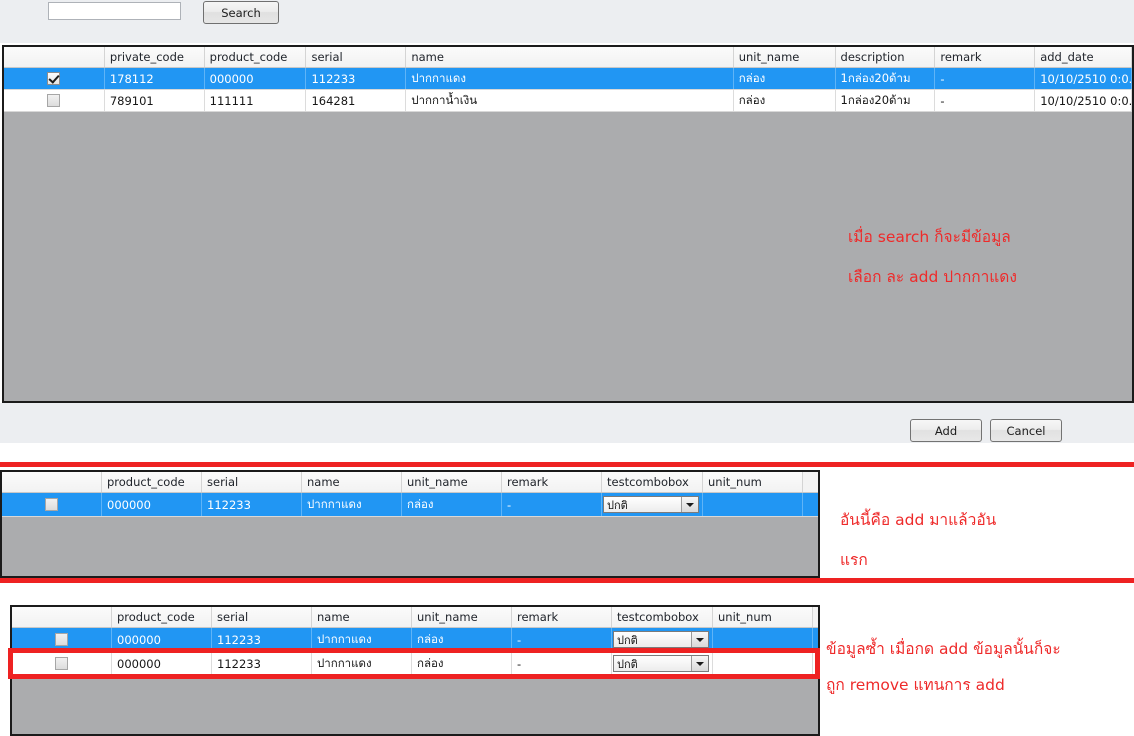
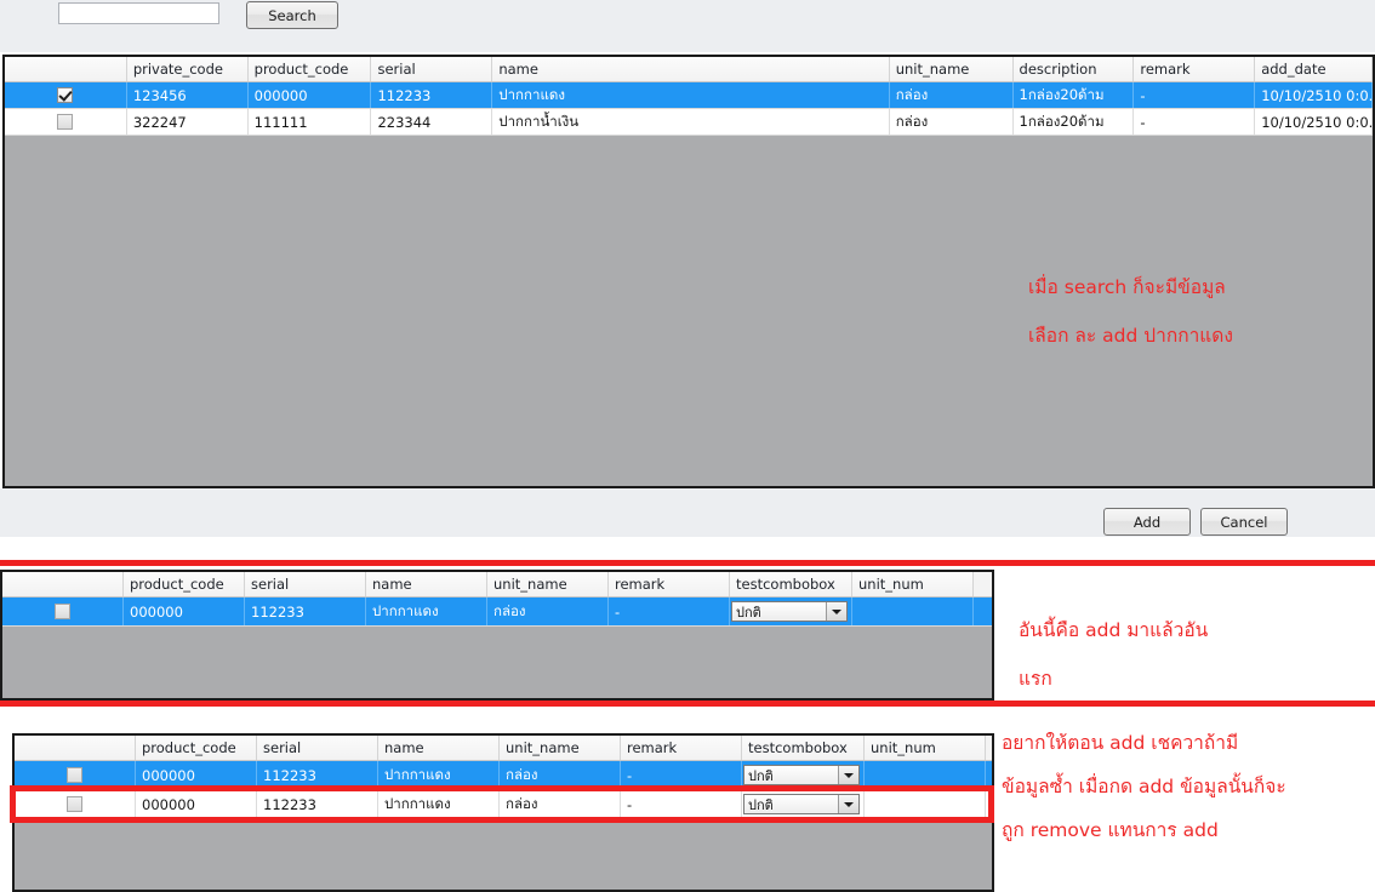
  Search
  private_code
  product_code
  serial
  name
  unit_name
  description
  remark
  add_date
- 178112
+ 123456
  000000
  112233
  ปากกาแดง
  กล่อง
  1กล่อง20ด้าม
  -
  10/10/2510 0:0.
- 789101
+ 322247
  111111
- 164281
+ 223344
  ปากกาน้ำเงิน
  กล่อง
  1กล่อง20ด้าม
  -
  10/10/2510 0:0.
  Add
  Cancel
  product_code
  serial
  name
  unit_name
  remark
  testcombobox
  unit_num
  000000
  112233
  ปากกาแดง
  กล่อง
  -
  ปกติ
  อันนี้คือ add มาแล้วอัน
  แรก
  product_code
  serial
  name
  unit_name
  remark
  testcombobox
  unit_num
  000000
  112233
  ปากกาแดง
  กล่อง
  -
  ปกติ
  000000
  112233
  ปากกาแดง
  กล่อง
  -
  ปกติ
+ อยากให้ตอน add เชควาถ้ามี
  ข้อมูลซ้ำ เมื่อกด add ข้อมูลนั้นก็จะ
  ถูก remove แทนการ add
  เมื่อ search ก็จะมีข้อมูล
  เลือก ละ add ปากกาแดง
